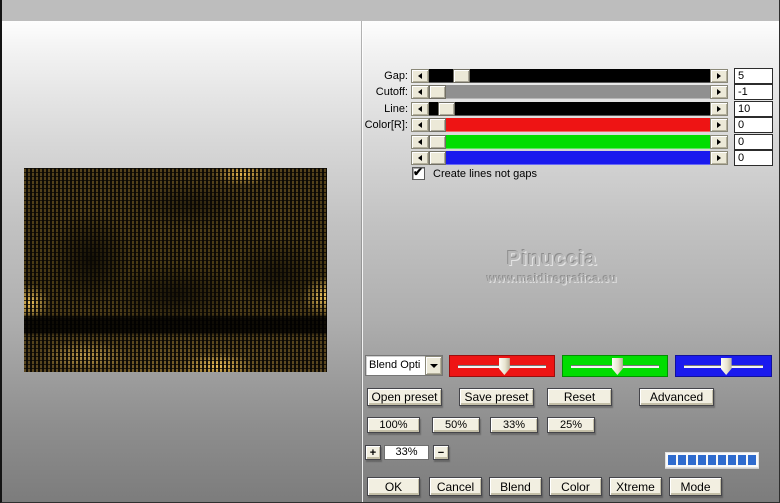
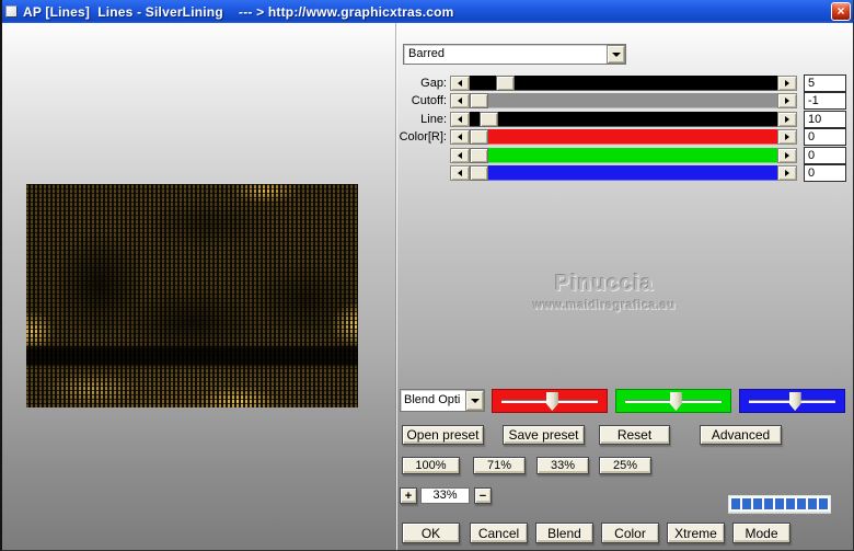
+ AP [Lines] Lines - SilverLining --- > http://www.graphicxtras.com
+ ×
+ Barred
  Gap:
  5
  Cutoff:
  -1
  Line:
  10
  Color[R]:
  0
  0
  0
- ✔
- Create lines not gaps
  Pinuccia
  www.maidiregrafica.eu
  Blend Opti
  Open preset
  Save preset
  Reset
  Advanced
  100%
- 50%
+ 71%
  33%
  25%
  +
  33%
  −
  OK
  Cancel
  Blend
  Color
  Xtreme
  Mode
